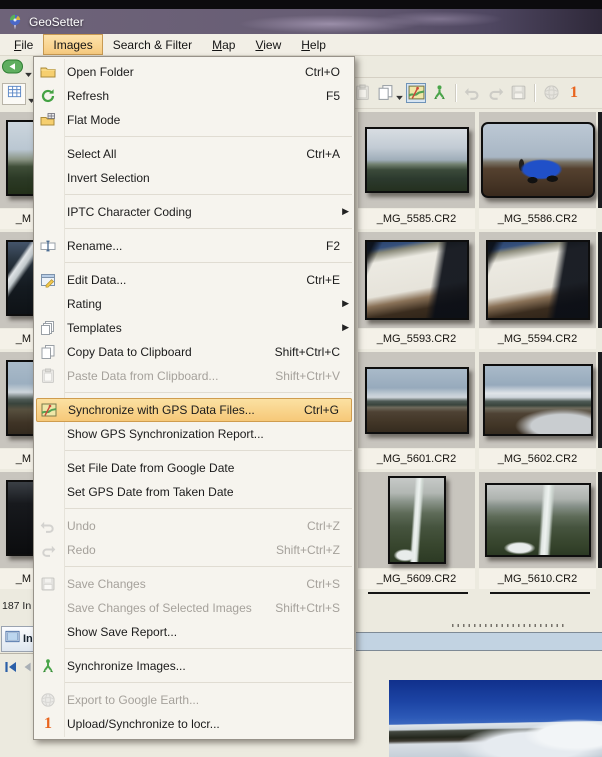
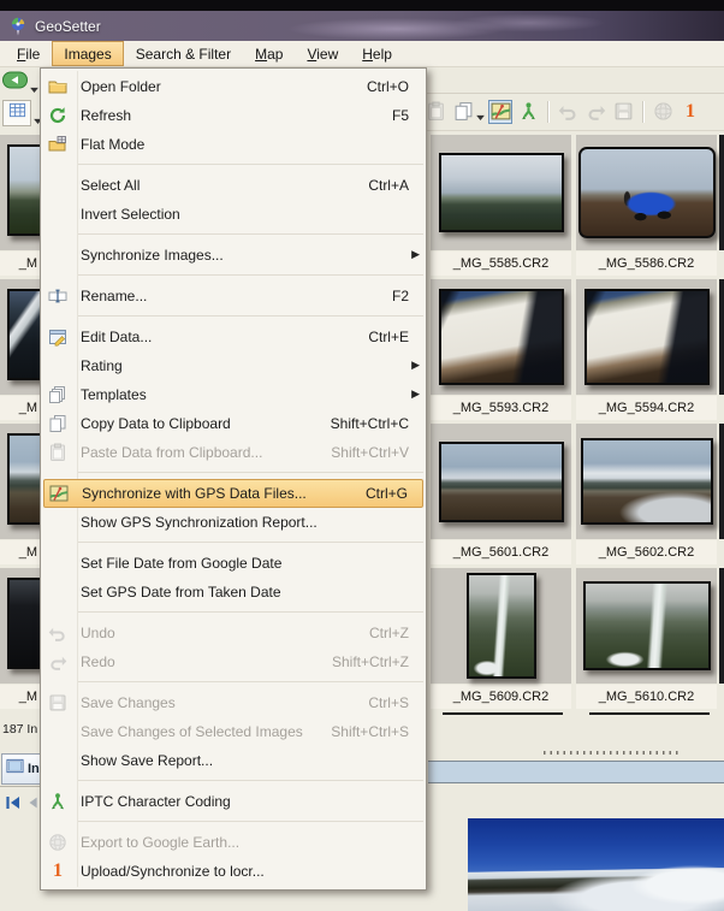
  GeoSetter
  File
  Images
  Search & Filter
  Map
  View
  Help
  1
  _MG_5585.CR2
  _MG_5586.CR2
  _MG_5593.CR2
  _MG_5594.CR2
  _MG_5601.CR2
  _MG_5602.CR2
  _MG_5609.CR2
  _MG_5610.CR2
  _M
  _M
  _M
  _M
  187 In
  In
  Open Folder
  Ctrl+O
  Refresh
  F5
  Flat Mode
  Select All
  Ctrl+A
  Invert Selection
- IPTC Character Coding
+ Synchronize Images...
  ▶
  Rename...
  F2
  Edit Data...
  Ctrl+E
  Rating
  ▶
  Templates
  ▶
  Copy Data to Clipboard
  Shift+Ctrl+C
  Paste Data from Clipboard...
  Shift+Ctrl+V
  Synchronize with GPS Data Files...
  Ctrl+G
  Show GPS Synchronization Report...
  Set File Date from Google Date
  Set GPS Date from Taken Date
  Undo
  Ctrl+Z
  Redo
  Shift+Ctrl+Z
  Save Changes
  Ctrl+S
  Save Changes of Selected Images
  Shift+Ctrl+S
  Show Save Report...
- Synchronize Images...
+ IPTC Character Coding
  Export to Google Earth...
  1
  Upload/Synchronize to locr...
